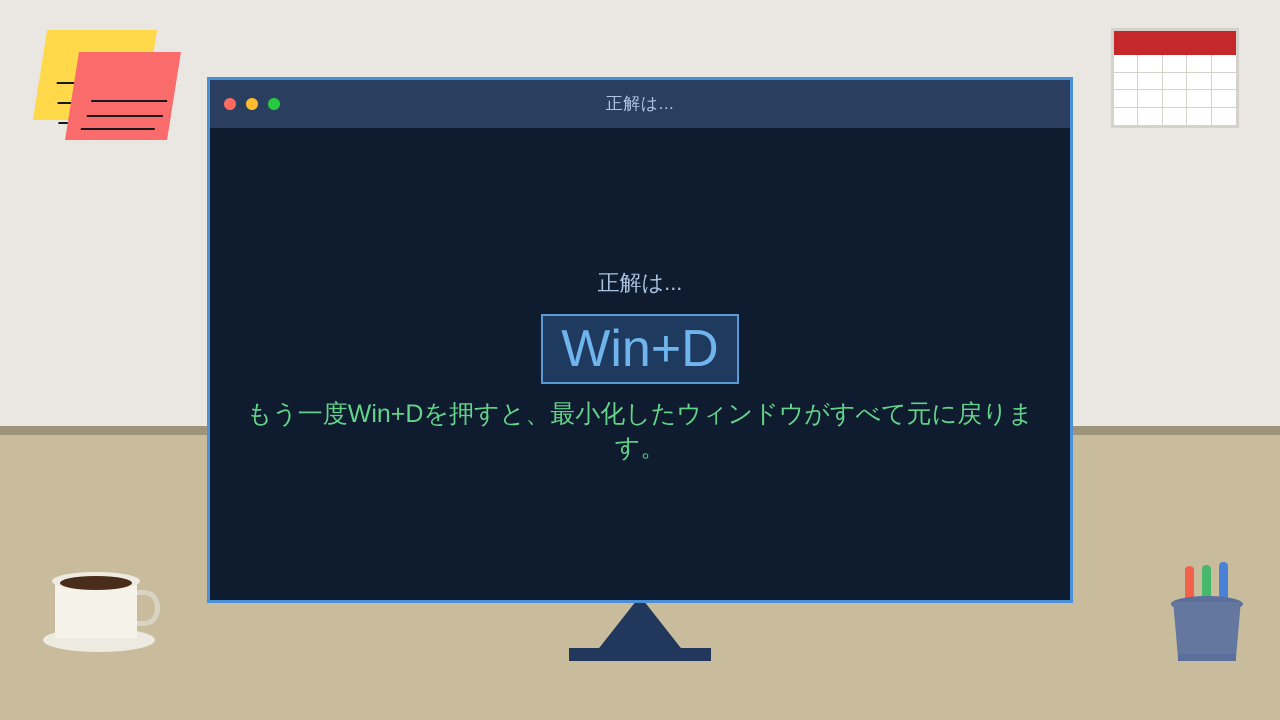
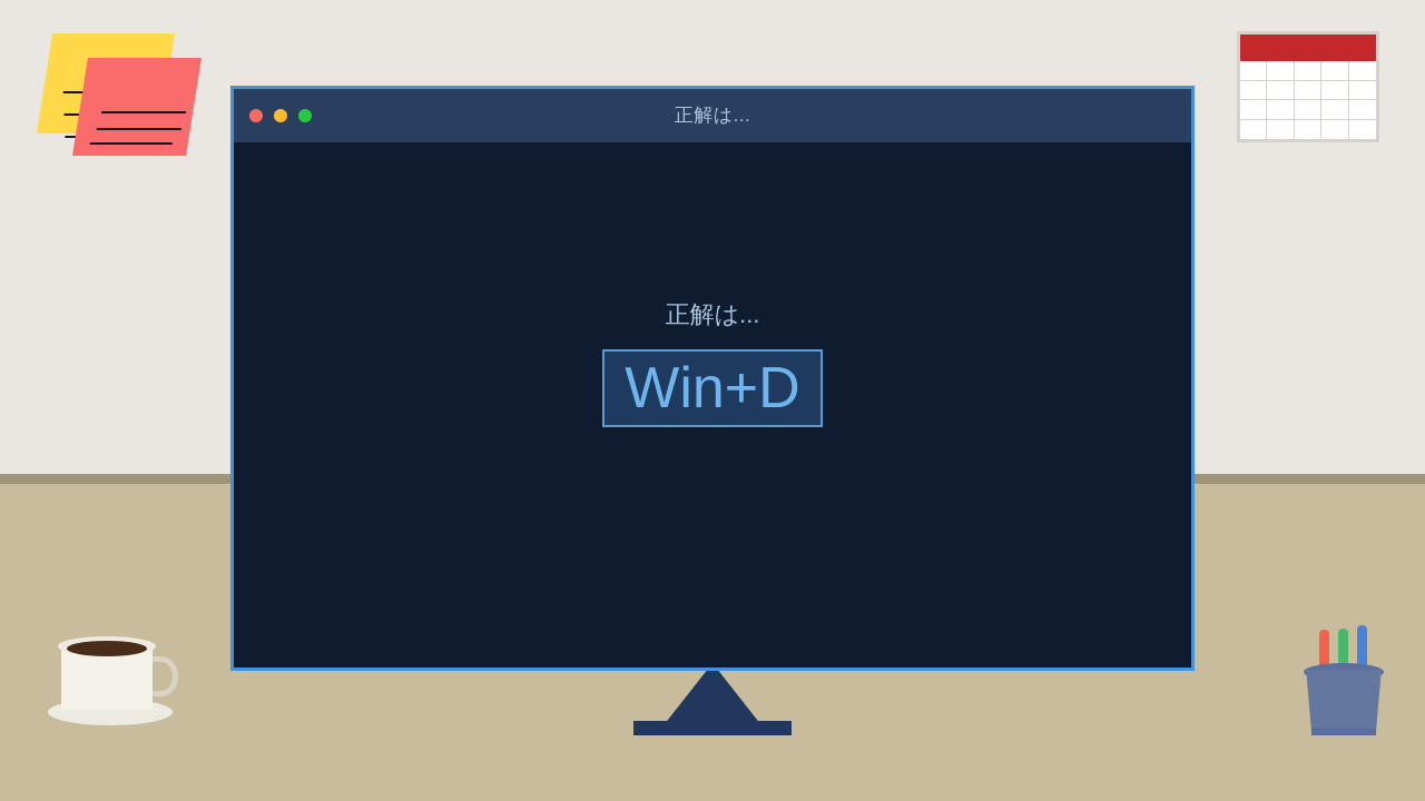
  正解は...
  正解は...
  Win+D
- もう一度Win+Dを押すと、最小化したウィンドウがすべて元に戻ります。
